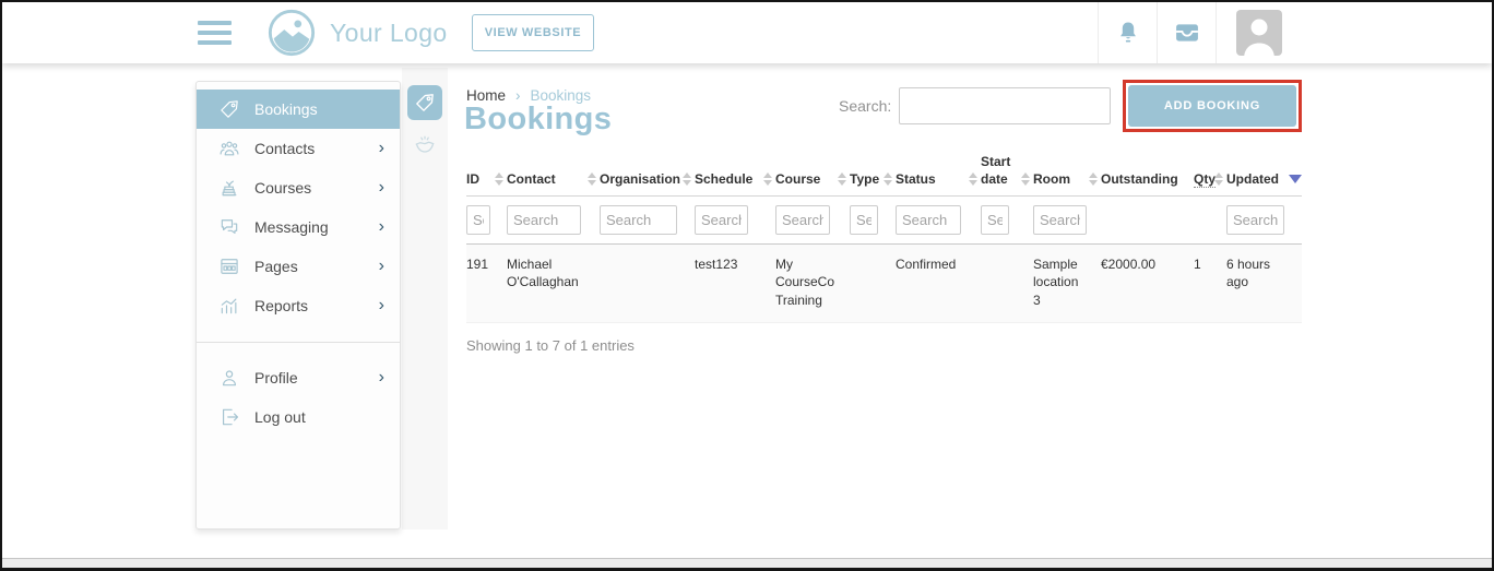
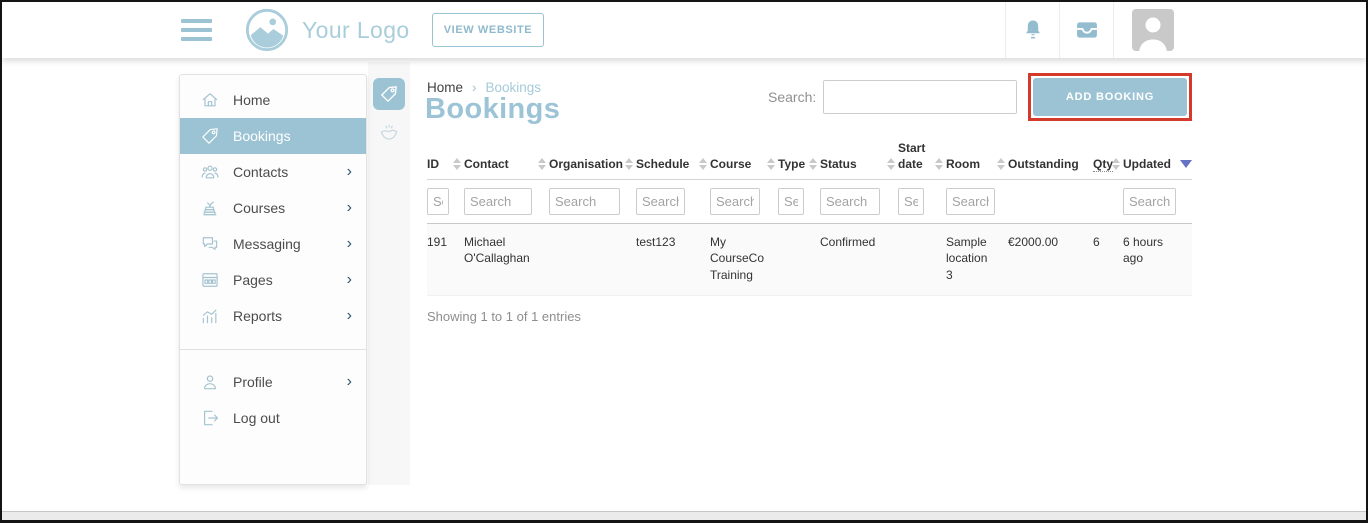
  Your Logo
  VIEW WEBSITE
+ Home
  Bookings
  Contacts
  ›
  Courses
  ›
  Messaging
  ›
  Pages
  ›
  Reports
  ›
  Profile
  ›
  Log out
  Home › Bookings
  Bookings
  Search:
  ADD BOOKING
  ID	Contact	Organisation	Schedule	Course	Type	Status	Start date	Room	Outstanding	Qty	Updated
  S	Search	Search	Searc	Search	Se	Search	Se	Searc			Search
- 191	Michael O'Callaghan		test123	My CourseCo Training		Confirmed		Sample location 3	€2000.00	1	6 hours ago
+ 191	Michael O'Callaghan		test123	My CourseCo Training		Confirmed		Sample location 3	€2000.00	6	6 hours ago
- Showing 1 to 7 of 1 entries
+ Showing 1 to 1 of 1 entries
